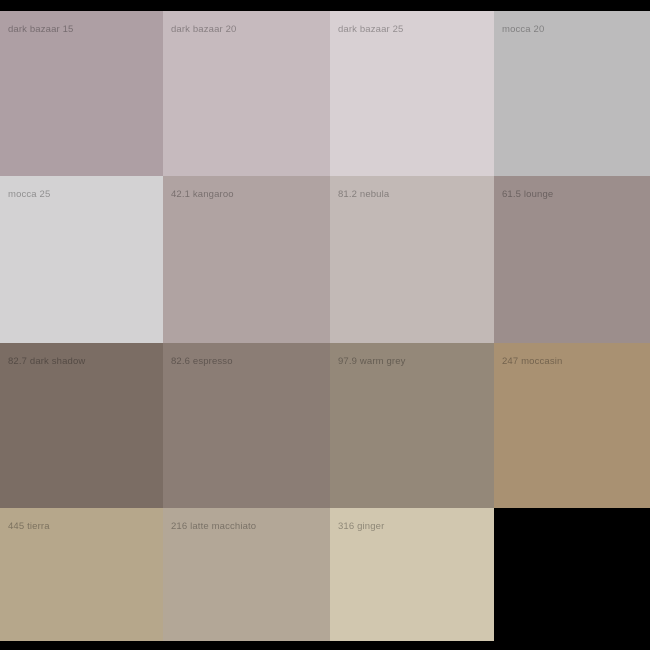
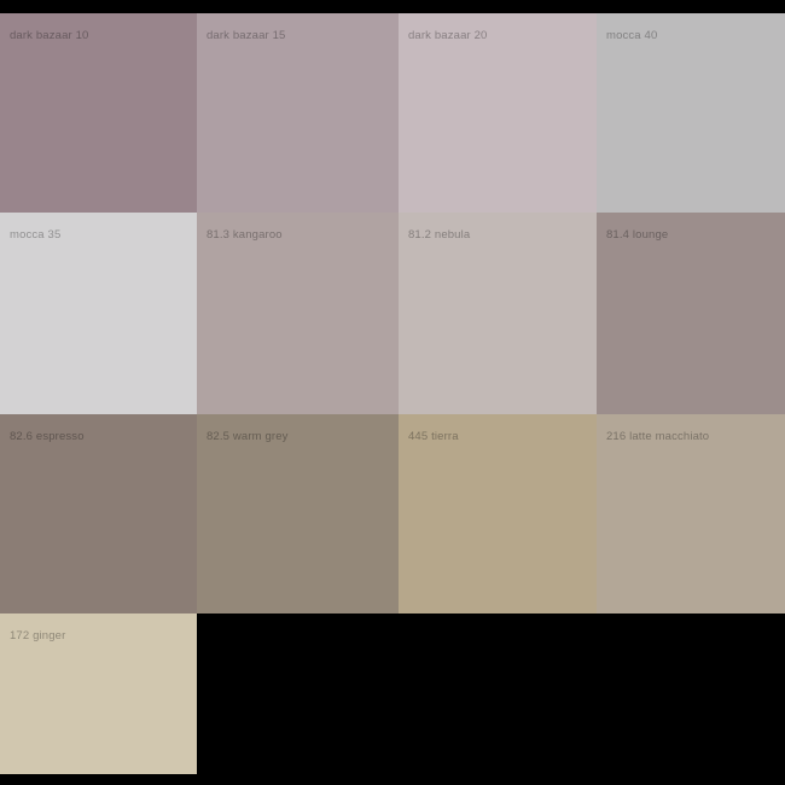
+ dark bazaar 10
  dark bazaar 15
  dark bazaar 20
- dark bazaar 25
- mocca 20
+ mocca 40
- mocca 25
+ mocca 35
- 42.1 kangaroo
+ 81.3 kangaroo
  81.2 nebula
- 61.5 lounge
+ 81.4 lounge
- 82.7 dark shadow
  82.6 espresso
- 97.9 warm grey
+ 82.5 warm grey
- 247 moccasin
  445 tierra
  216 latte macchiato
- 316 ginger
+ 172 ginger
